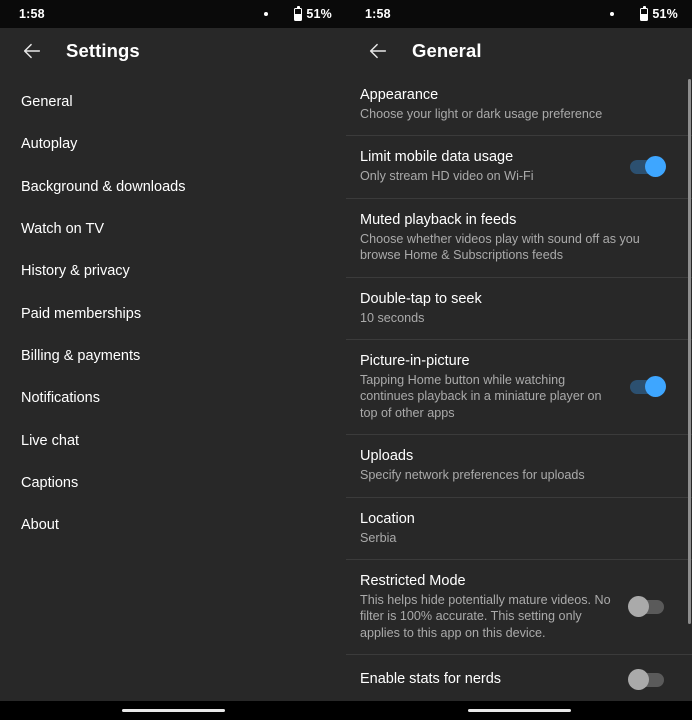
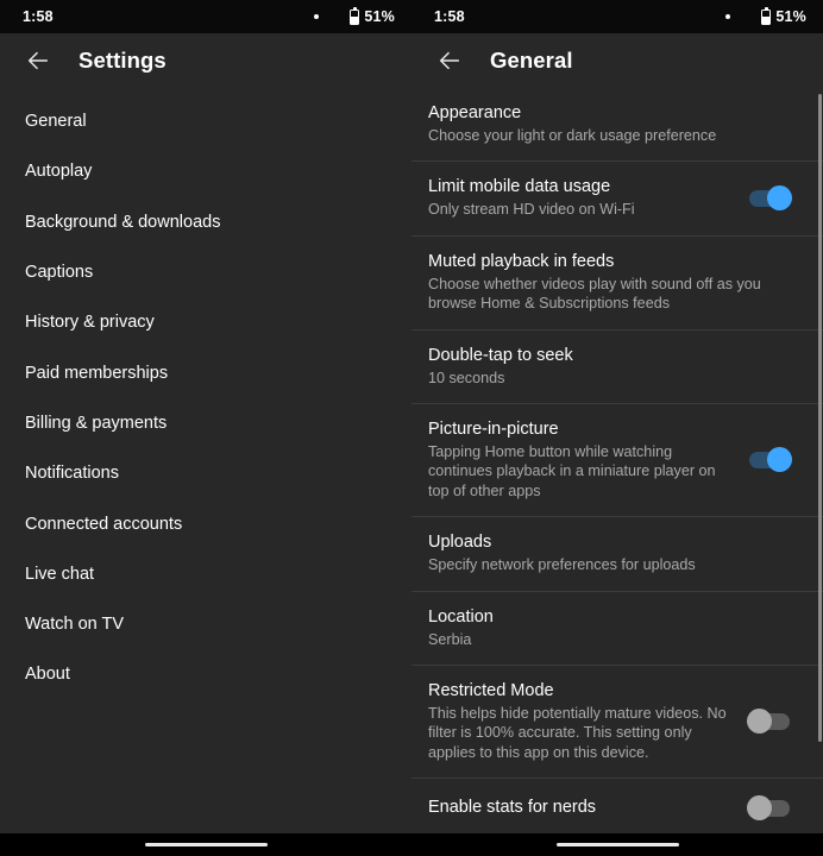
  1:58
  51%
  Settings
  General
  Autoplay
  Background & downloads
- Watch on TV
+ Captions
  History & privacy
  Paid memberships
  Billing & payments
  Notifications
+ Connected accounts
  Live chat
- Captions
+ Watch on TV
  About
  1:58
  51%
  General
  Appearance
  Choose your light or dark usage preference
  Limit mobile data usage
  Only stream HD video on Wi-Fi
  Muted playback in feeds
  Choose whether videos play with sound off as you browse Home & Subscriptions feeds
  Double-tap to seek
  10 seconds
  Picture-in-picture
  Tapping Home button while watching continues playback in a miniature player on top of other apps
  Uploads
  Specify network preferences for uploads
  Location
  Serbia
  Restricted Mode
  This helps hide potentially mature videos. No filter is 100% accurate. This setting only applies to this app on this device.
  Enable stats for nerds
